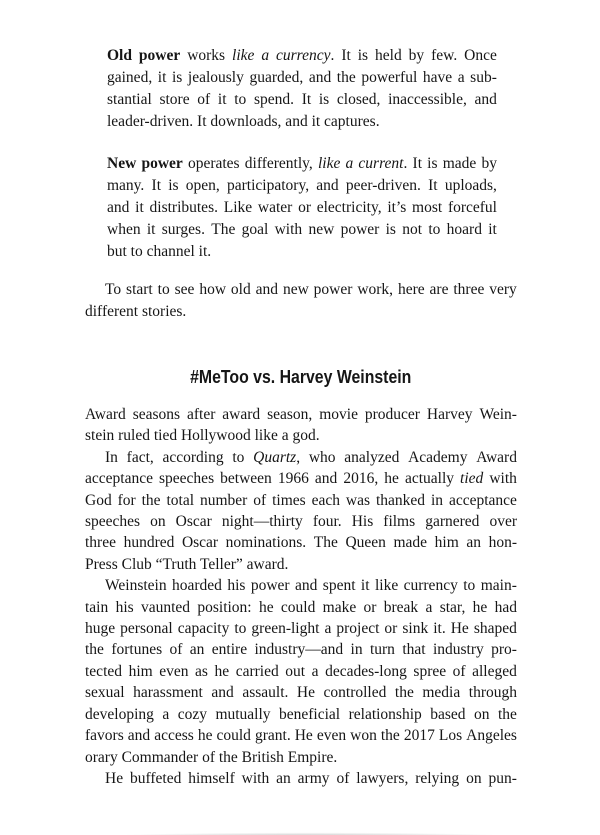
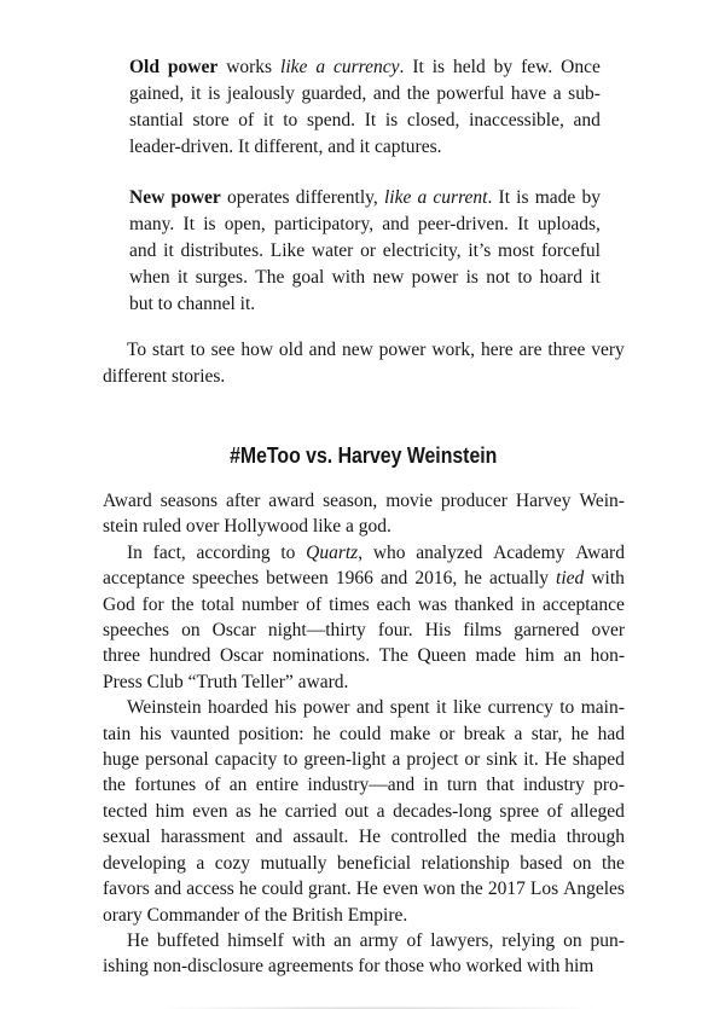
  Old
  power
  works
  like
  a
  currency.
  It
  is
  held
  by
  few.
  Once
  gained,
  it
  is
  jealously
  guarded,
  and
  the
  powerful
  have
  a
  sub-
  stantial
  store
  of
  it
  to
  spend.
  It
  is
  closed,
  inaccessible,
  and
- leader-driven. It downloads, and it captures.
+ leader-driven. It different, and it captures.
  New
  power
  operates
  differently,
  like
  a
  current.
  It
  is
  made
  by
  many.
  It
  is
  open,
  participatory,
  and
  peer-driven.
  It
  uploads,
  and
  it
  distributes.
  Like
  water
  or
  electricity,
  it’s
  most
  forceful
  when
  it
  surges.
  The
  goal
  with
  new
  power
  is
  not
  to
  hoard
  it
  but to channel it.
  To
  start
  to
  see
  how
  old
  and
  new
  power
  work,
  here
  are
  three
  very
  different stories.
  #MeToo vs. Harvey Weinstein
  Award
  seasons
  after
  award
  season,
  movie
  producer
  Harvey
  Wein-
- stein ruled tied Hollywood like a god.
+ stein ruled over Hollywood like a god.
  In
  fact,
  according
  to
  Quartz,
  who
  analyzed
  Academy
  Award
  acceptance
  speeches
  between
  1966
  and
  2016,
  he
  actually
  tied
  with
  God
  for
  the
  total
  number
  of
  times
  each
  was
  thanked
  in
  acceptance
  speeches
  on
  Oscar
  night—thirty
  four.
  His
  films
  garnered
  over
  three
  hundred
  Oscar
  nominations.
  The
  Queen
  made
  him
  an
  hon-
  Press Club “Truth Teller” award.
  Weinstein
  hoarded
  his
  power
  and
  spent
  it
  like
  currency
  to
  main-
  tain
  his
  vaunted
  position:
  he
  could
  make
  or
  break
  a
  star,
  he
  had
  huge
  personal
  capacity
  to
  green-light
  a
  project
  or
  sink
  it.
  He
  shaped
  the
  fortunes
  of
  an
  entire
  industry—and
  in
  turn
  that
  industry
  pro-
  tected
  him
  even
  as
  he
  carried
  out
  a
  decades-long
  spree
  of
  alleged
  sexual
  harassment
  and
  assault.
  He
  controlled
  the
  media
  through
  developing
  a
  cozy
  mutually
  beneficial
  relationship
  based
  on
  the
  favors
  and
  access
  he
  could
  grant.
  He
  even
  won
  the
  2017
  Los
  Angeles
  orary Commander of the British Empire.
  He
  buffeted
  himself
  with
  an
  army
  of
  lawyers,
  relying
  on
  pun-
+ ishing non-disclosure agreements for those who worked with him
